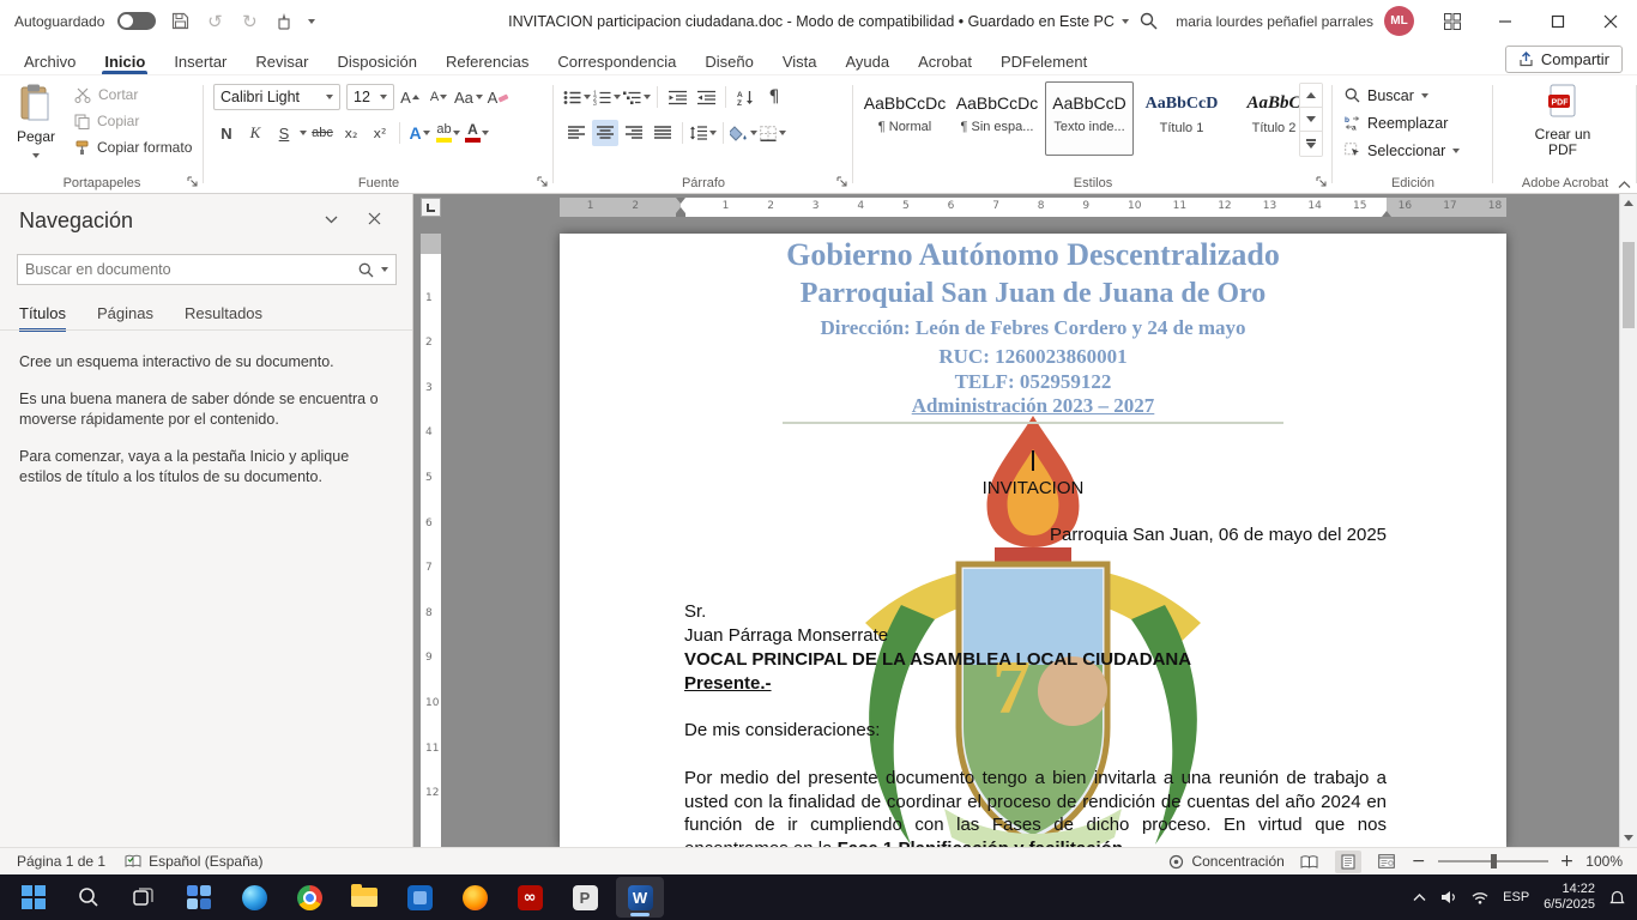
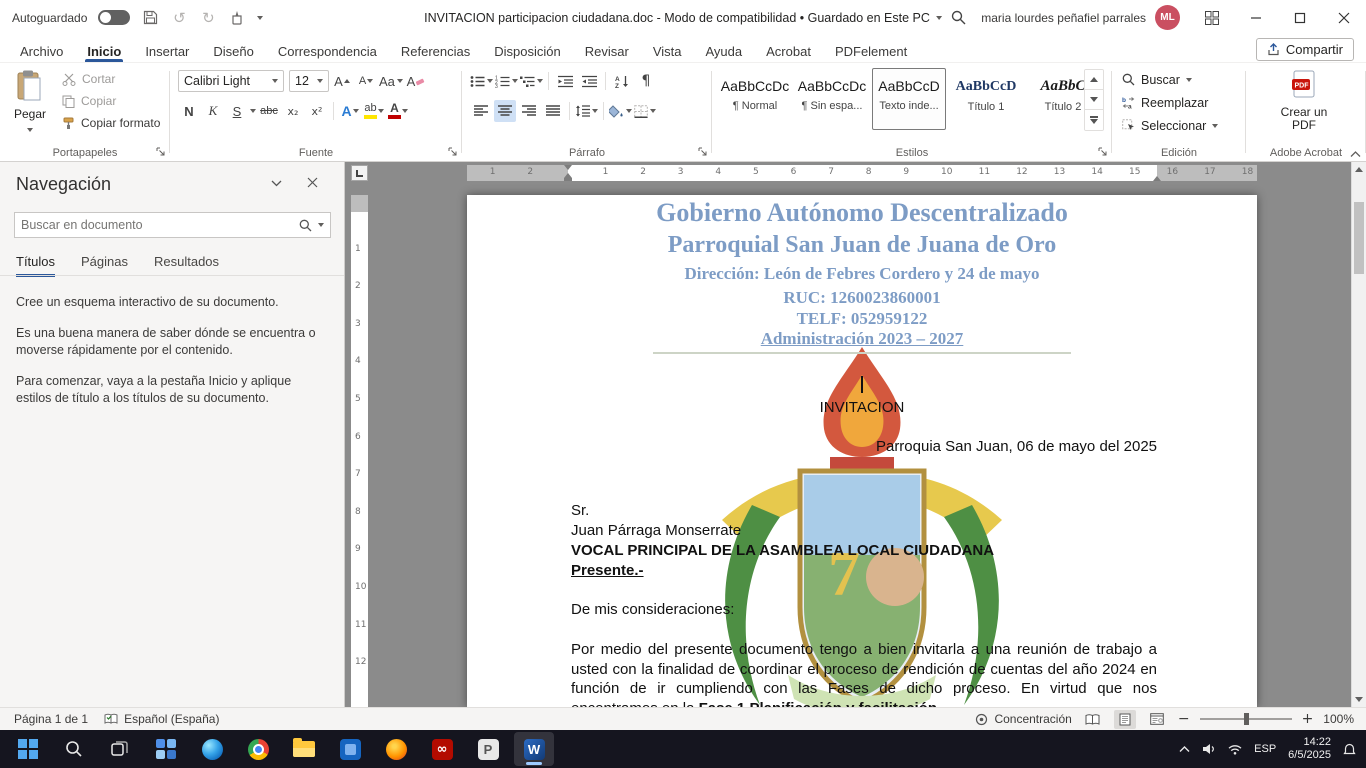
  Autoguardado
  ↺
  ↻
  INVITACION participacion ciudadana.doc - Modo de compatibilidad • Guardado en Este PC
  maria lourdes peñafiel parrales
  ML
  Archivo
  Inicio
  Insertar
- Revisar
+ Diseño
- Disposición
+ Correspondencia
  Referencias
- Correspondencia
+ Disposición
- Diseño
+ Revisar
  Vista
  Ayuda
  Acrobat
  PDFelement
  Compartir
  Pegar
  Cortar
  Copiar
  Copiar formato
  Portapapeles
  Calibri Light
  12
  A
  A
  Aa
  A
  N
  K
  S
  abc
  x₂
  x²
  A
  ab
  A
  Fuente
  ¶
  Párrafo
  AaBbCcDc
  ¶ Normal
  AaBbCcDc
  ¶ Sin espa...
  AaBbCcD
  Texto inde...
  AaBbCcD
  Título 1
  AaBbC
  Título 2
  Estilos
  Buscar
  Reemplazar
  Seleccionar
  Edición
  Crear un PDF
  Adobe Acrobat
  Navegación
  Buscar en documento
  Títulos
  Páginas
  Resultados
  Cree un esquema interactivo de su documento.
  Es una buena manera de saber dónde se encuentra o moverse rápidamente por el contenido.
  Para comenzar, vaya a la pestaña Inicio y aplique estilos de título a los títulos de su documento.
  2
  1
  1
  2
  3
  4
  5
  6
  7
  8
  9
  10
  11
  12
  13
  14
  15
  16
  17
  18
  1
  2
  3
  4
  5
  6
  7
  8
  9
  10
  11
  12
  7
  Gobierno Autónomo Descentralizado
  Parroquial San Juan de Juana de Oro
  Dirección: León de Febres Cordero y 24 de mayo
  RUC: 1260023860001
  TELF: 052959122
  Administración 2023 – 2027
  INVITACION
  Parroquia San Juan, 06 de mayo del 2025
  Sr.
  Juan Párraga Monserrate
  VOCAL PRINCIPAL DE LA ASAMBLEA LOCAL CIUDADANA
  Presente.-
  De mis consideraciones:
  Por medio del presente documento tengo a bien invitarla a una reunión de trabajo a usted con la finalidad de coordinar el proceso de rendición de cuentas del año 2024 en función de ir cumpliendo con las Fases de dicho proceso. En virtud que nos
  Página 1 de 1
  Español (España)
  Concentración
  −
  +
  100%
  ∞
  P
  W
  ESP
  14:22
  6/5/2025
